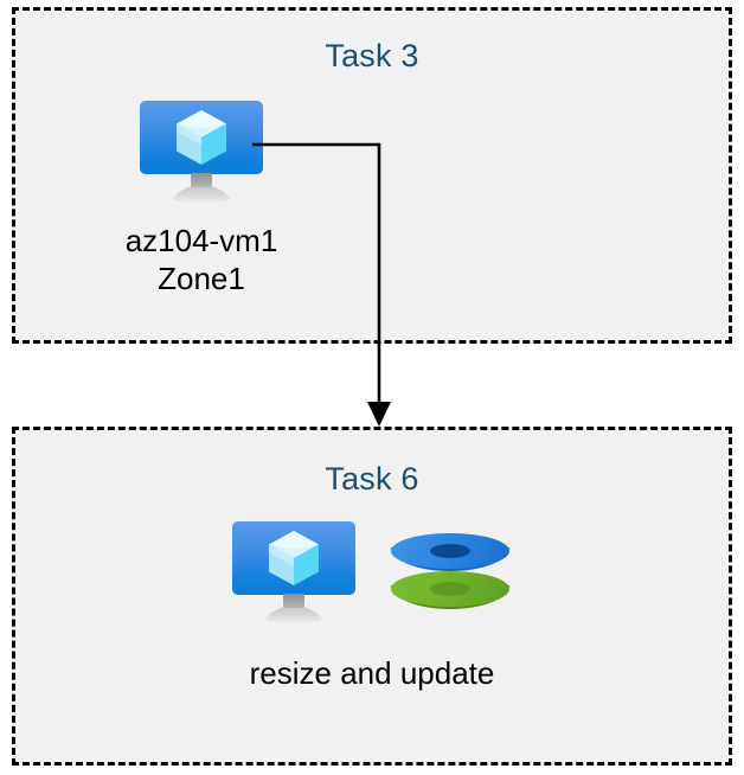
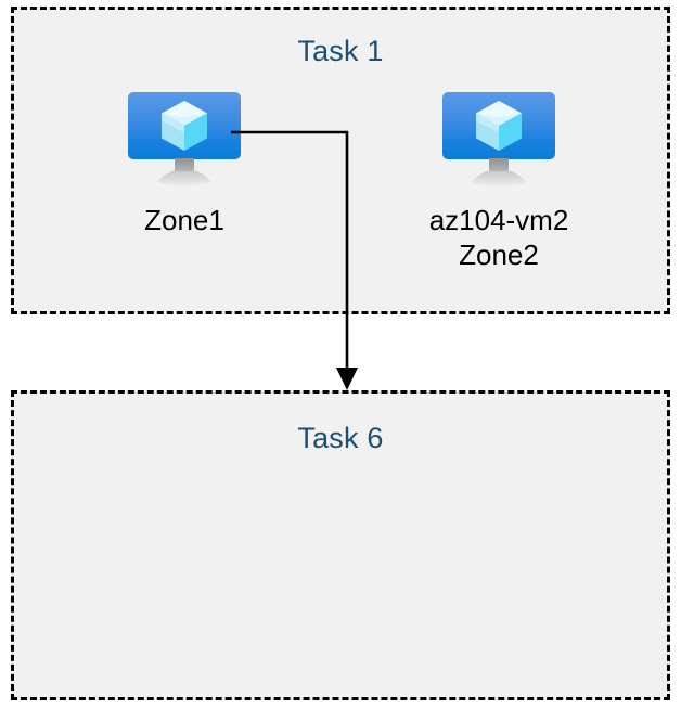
- Task 3
+ Task 1
- az104-vm1
  Zone1
+ az104-vm2
+ Zone2
  Task 6
- resize and update
